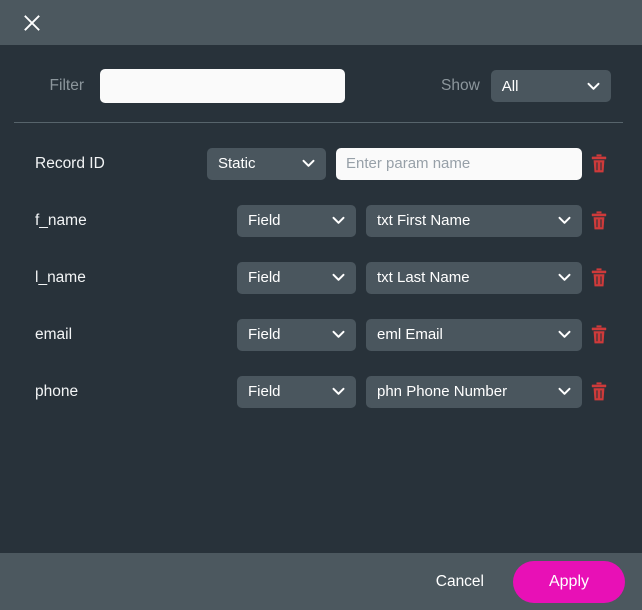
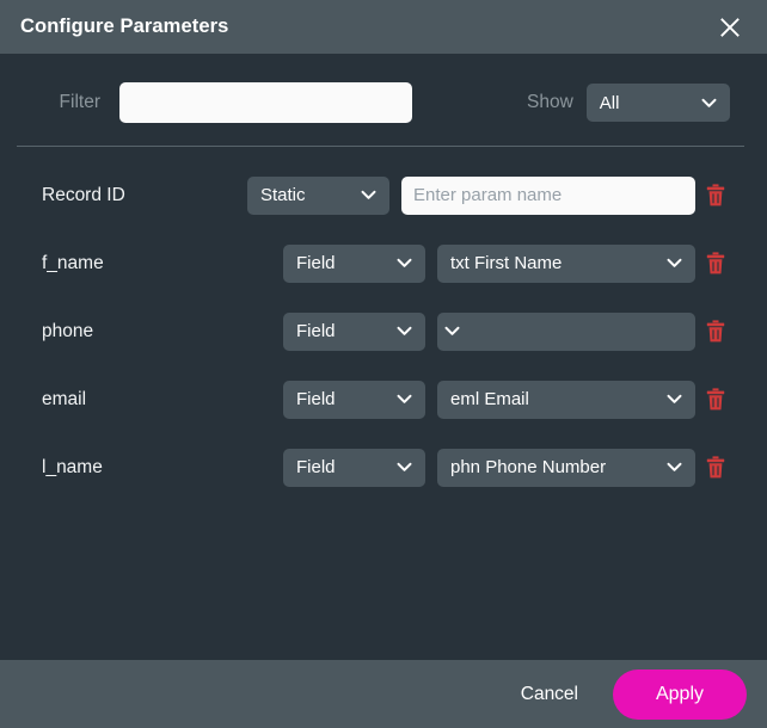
+ Configure Parameters
  Filter
  Show
  All
  Record ID
  Static
  Enter param name
  f_name
  Field
  txt First Name
- l_name
+ phone
  Field
- txt Last Name
  email
  Field
  eml Email
- phone
+ l_name
  Field
  phn Phone Number
  Cancel
  Apply
